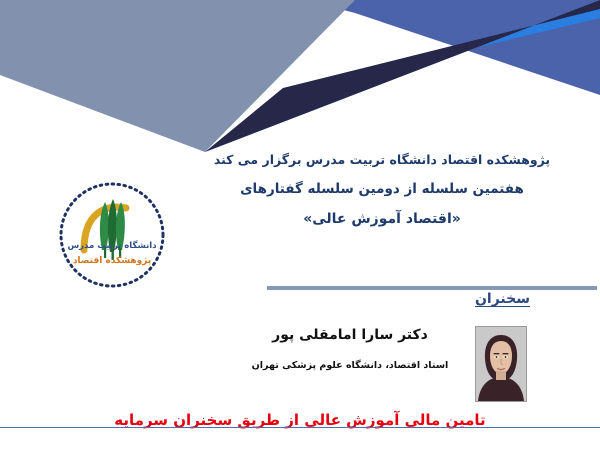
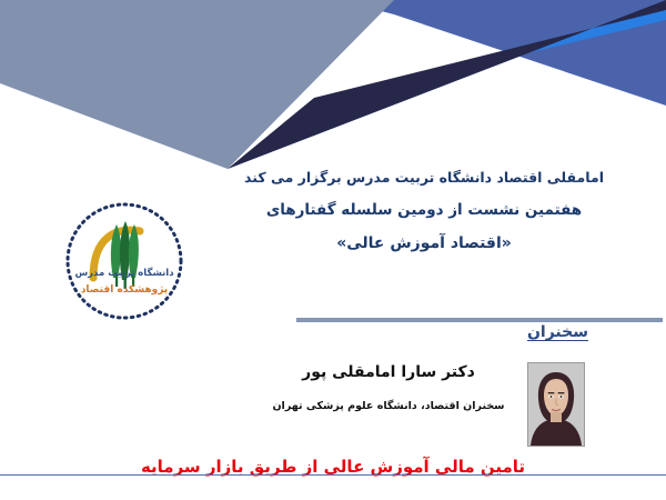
  دانشگاه تربیت مدرس
  پژوهشکده اقتصاد
- پژوهشکده اقتصاد دانشگاه تربیت مدرس برگزار می کند
+ امامقلی اقتصاد دانشگاه تربیت مدرس برگزار می کند
- هفتمین سلسله از دومین سلسله گفتارهای
+ هفتمین نشست از دومین سلسله گفتارهای
  «اقتصاد آموزش عالی»
  سخنران
  دکتر سارا امامقلی پور
- استاد اقتصاد، دانشگاه علوم پزشکی تهران
+ سخنران اقتصاد، دانشگاه علوم پزشکی تهران
- تامین مالی آموزش عالی از طریق سخنران سرمایه
+ تامین مالی آموزش عالی از طریق بازار سرمایه
